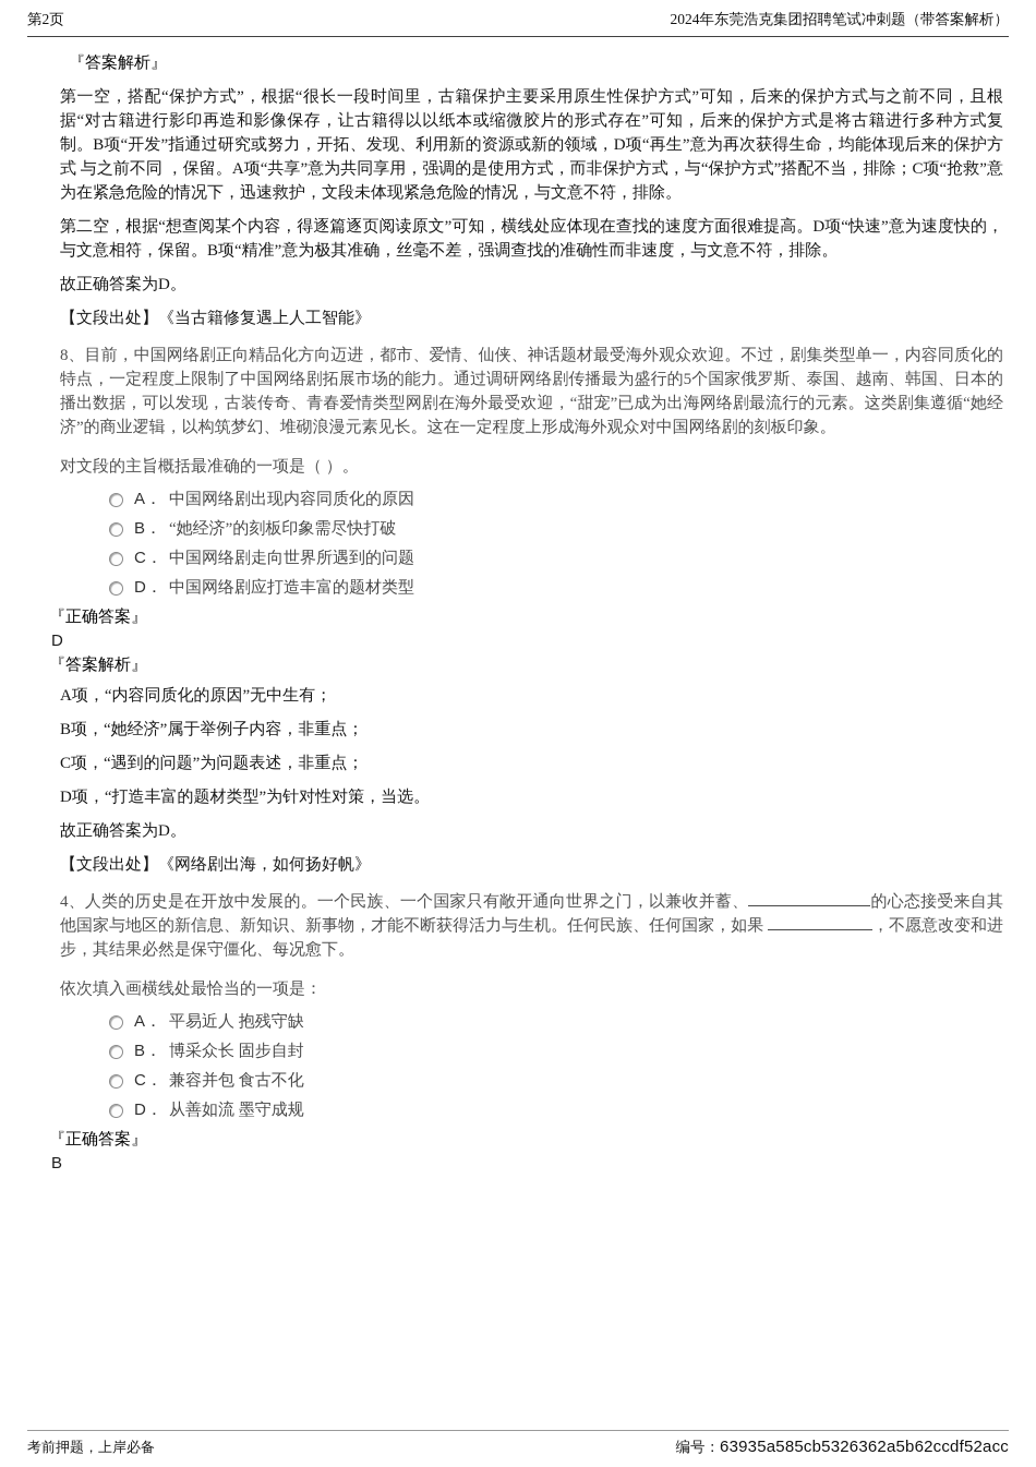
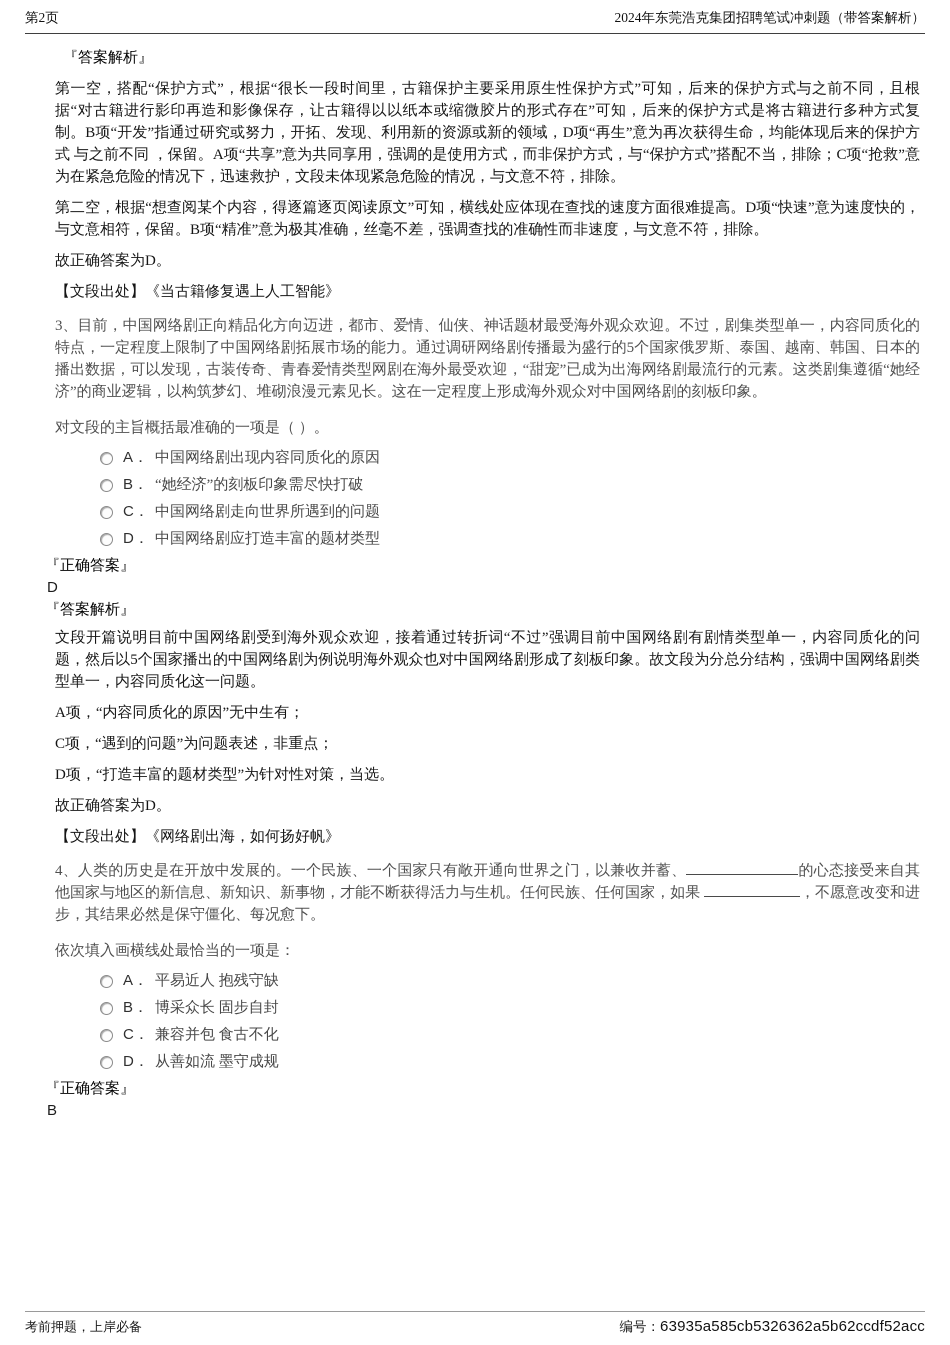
  第2页
  2024年东莞浩克集团招聘笔试冲刺题（带答案解析）
  『答案解析』
  第一空，搭配“保护方式”，根据“很长一段时间里，古籍保护主要采用原生性保护方式”可知，后来的保护方式与之前不同，且根据“对古籍进行影印再造和影像保存，让古籍得以以纸本或缩微胶片的形式存在”可知，后来的保护方式是将古籍进行多种方式复制。B项“开发”指通过研究或努力，开拓、发现、利用新的资源或新的领域，D项“再生”意为再次获得生命，均能体现后来的保护方式 与之前不同 ，保留。A项“共享”意为共同享用，强调的是使用方式，而非保护方式，与“保护方式”搭配不当，排除；C项“抢救”意为在紧急危险的情况下，迅速救护，文段未体现紧急危险的情况，与文意不符，排除。
  第二空，根据“想查阅某个内容，得逐篇逐页阅读原文”可知，横线处应体现在查找的速度方面很难提高。D项“快速”意为速度快的，与文意相符，保留。B项“精准”意为极其准确，丝毫不差，强调查找的准确性而非速度，与文意不符，排除。
  故正确答案为D。
  【文段出处】《当古籍修复遇上人工智能》
- 8、目前，中国网络剧正向精品化方向迈进，都市、爱情、仙侠、神话题材最受海外观众欢迎。不过，剧集类型单一，内容同质化的特点，一定程度上限制了中国网络剧拓展市场的能力。通过调研网络剧传播最为盛行的5个国家俄罗斯、泰国、越南、韩国、日本的播出数据，可以发现，古装传奇、青春爱情类型网剧在海外最受欢迎，“甜宠”已成为出海网络剧最流行的元素。这类剧集遵循“她经济”的商业逻辑，以构筑梦幻、堆砌浪漫元素见长。这在一定程度上形成海外观众对中国网络剧的刻板印象。
+ 3、目前，中国网络剧正向精品化方向迈进，都市、爱情、仙侠、神话题材最受海外观众欢迎。不过，剧集类型单一，内容同质化的特点，一定程度上限制了中国网络剧拓展市场的能力。通过调研网络剧传播最为盛行的5个国家俄罗斯、泰国、越南、韩国、日本的播出数据，可以发现，古装传奇、青春爱情类型网剧在海外最受欢迎，“甜宠”已成为出海网络剧最流行的元素。这类剧集遵循“她经济”的商业逻辑，以构筑梦幻、堆砌浪漫元素见长。这在一定程度上形成海外观众对中国网络剧的刻板印象。
  对文段的主旨概括最准确的一项是（ ）。
  A．
  中国网络剧出现内容同质化的原因
  B．
  “她经济”的刻板印象需尽快打破
  C．
  中国网络剧走向世界所遇到的问题
  D．
  中国网络剧应打造丰富的题材类型
  『正确答案』
  D
  『答案解析』
+ 文段开篇说明目前中国网络剧受到海外观众欢迎，接着通过转折词“不过”强调目前中国网络剧有剧情类型单一，内容同质化的问题，然后以5个国家播出的中国网络剧为例说明海外观众也对中国网络剧形成了刻板印象。故文段为分总分结构，强调中国网络剧类型单一，内容同质化这一问题。
  A项，“内容同质化的原因”无中生有；
- B项，“她经济”属于举例子内容，非重点；
  C项，“遇到的问题”为问题表述，非重点；
  D项，“打造丰富的题材类型”为针对性对策，当选。
  故正确答案为D。
  【文段出处】《网络剧出海，如何扬好帆》
  4、人类的历史是在开放中发展的。一个民族、一个国家只有敞开通向世界之门，以兼收并蓄、 的心态接受来自其他国家与地区的新信息、新知识、新事物，才能不断获得活力与生机。任何民族、任何国家，如果 ，不愿意改变和进步，其结果必然是保守僵化、每况愈下。
  依次填入画横线处最恰当的一项是：
  A．
  平易近人 抱残守缺
  B．
  博采众长 固步自封
  C．
  兼容并包 食古不化
  D．
  从善如流 墨守成规
  『正确答案』
  B
  考前押题，上岸必备
  编号：63935a585cb5326362a5b62ccdf52acc
